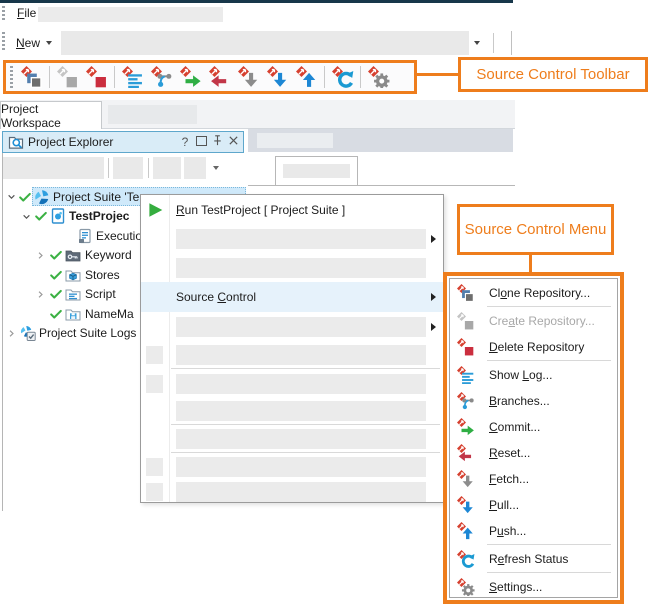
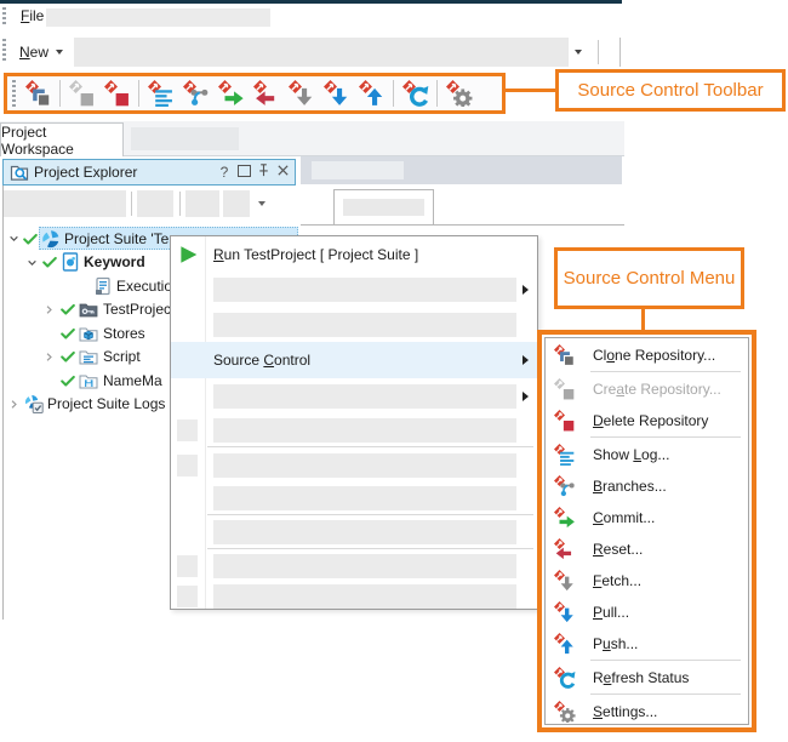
  File
  New
  Source Control Toolbar
  Project Workspace
  Project Explorer
  ?
  Project Suite 'Te
- TestProjec
+ Keyword
  Executio
- Keyword
+ TestProjec
  Stores
  Script
  NameMa
  Project Suite Logs
  Run TestProject [ Project Suite ]
  Source Control
  Clone Repository...
  Create Repository...
  Delete Repository
  Show Log...
  Branches...
  Commit...
  Reset...
  Fetch...
  Pull...
  Push...
  Refresh Status
  Settings...
  Source Control Menu
